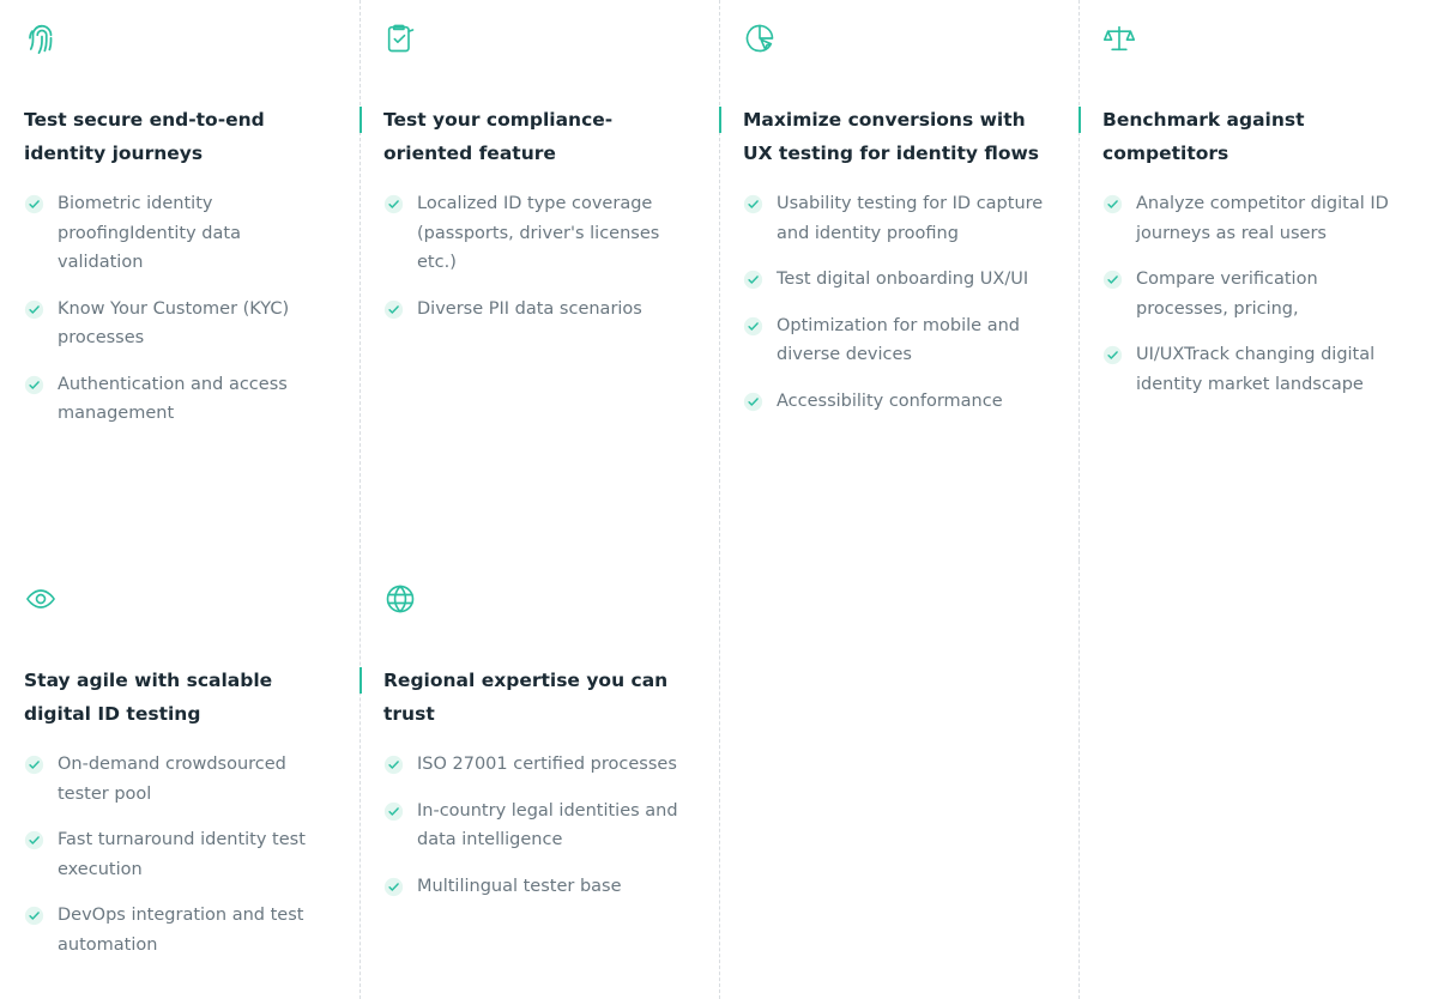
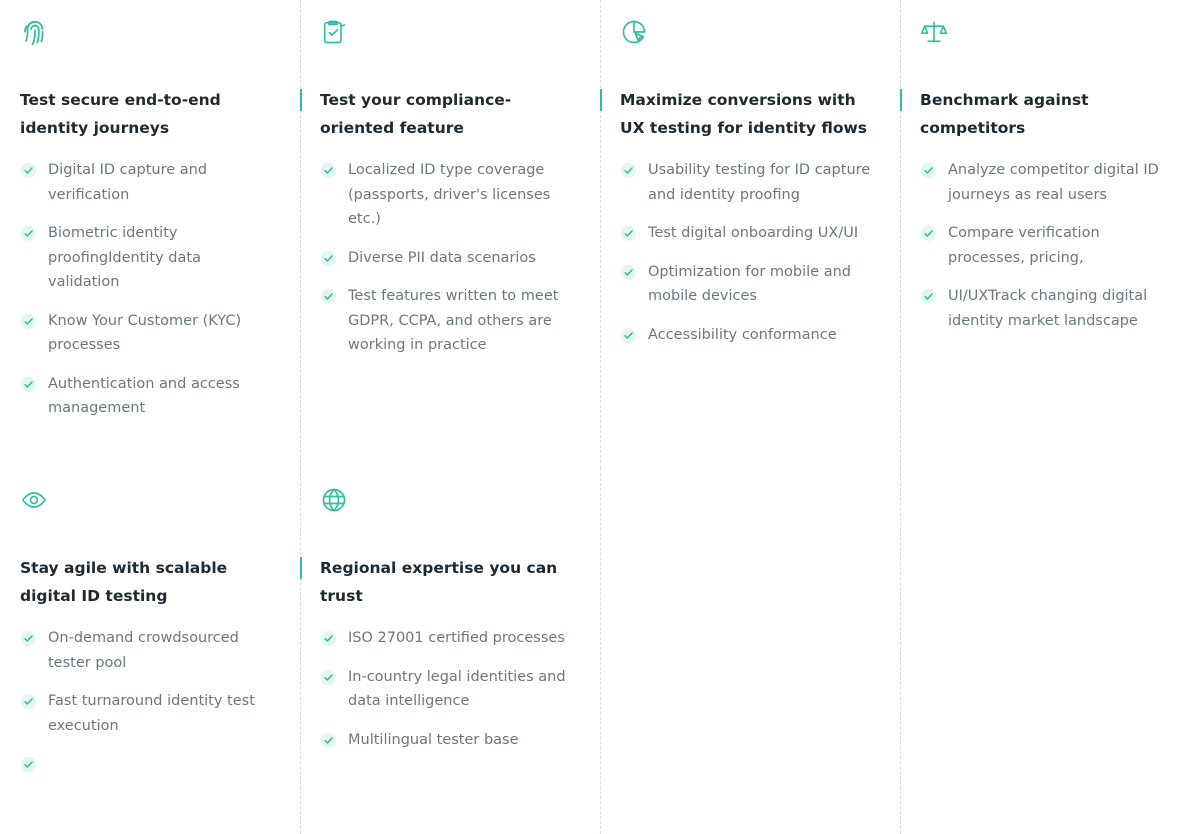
  Test secure end-to-end identity journeys
+ Digital ID capture and verification
  Biometric identity proofingIdentity data validation
  Know Your Customer (KYC) processes
  Authentication and access management
  Test your compliance-oriented feature
  Localized ID type coverage (passports, driver's licenses etc.)
  Diverse PII data scenarios
+ Test features written to meet GDPR, CCPA, and others are working in practice
  Maximize conversions with UX testing for identity flows
  Usability testing for ID capture and identity proofing
  Test digital onboarding UX/UI
- Optimization for mobile and diverse devices
+ Optimization for mobile and mobile devices
  Accessibility conformance
  Benchmark against competitors
  Analyze competitor digital ID journeys as real users
  Compare verification processes, pricing,
  UI/UXTrack changing digital identity market landscape
  Stay agile with scalable digital ID testing
  On-demand crowdsourced tester pool
  Fast turnaround identity test execution
- DevOps integration and test automation
  Regional expertise you can trust
  ISO 27001 certified processes
  In-country legal identities and data intelligence
  Multilingual tester base
